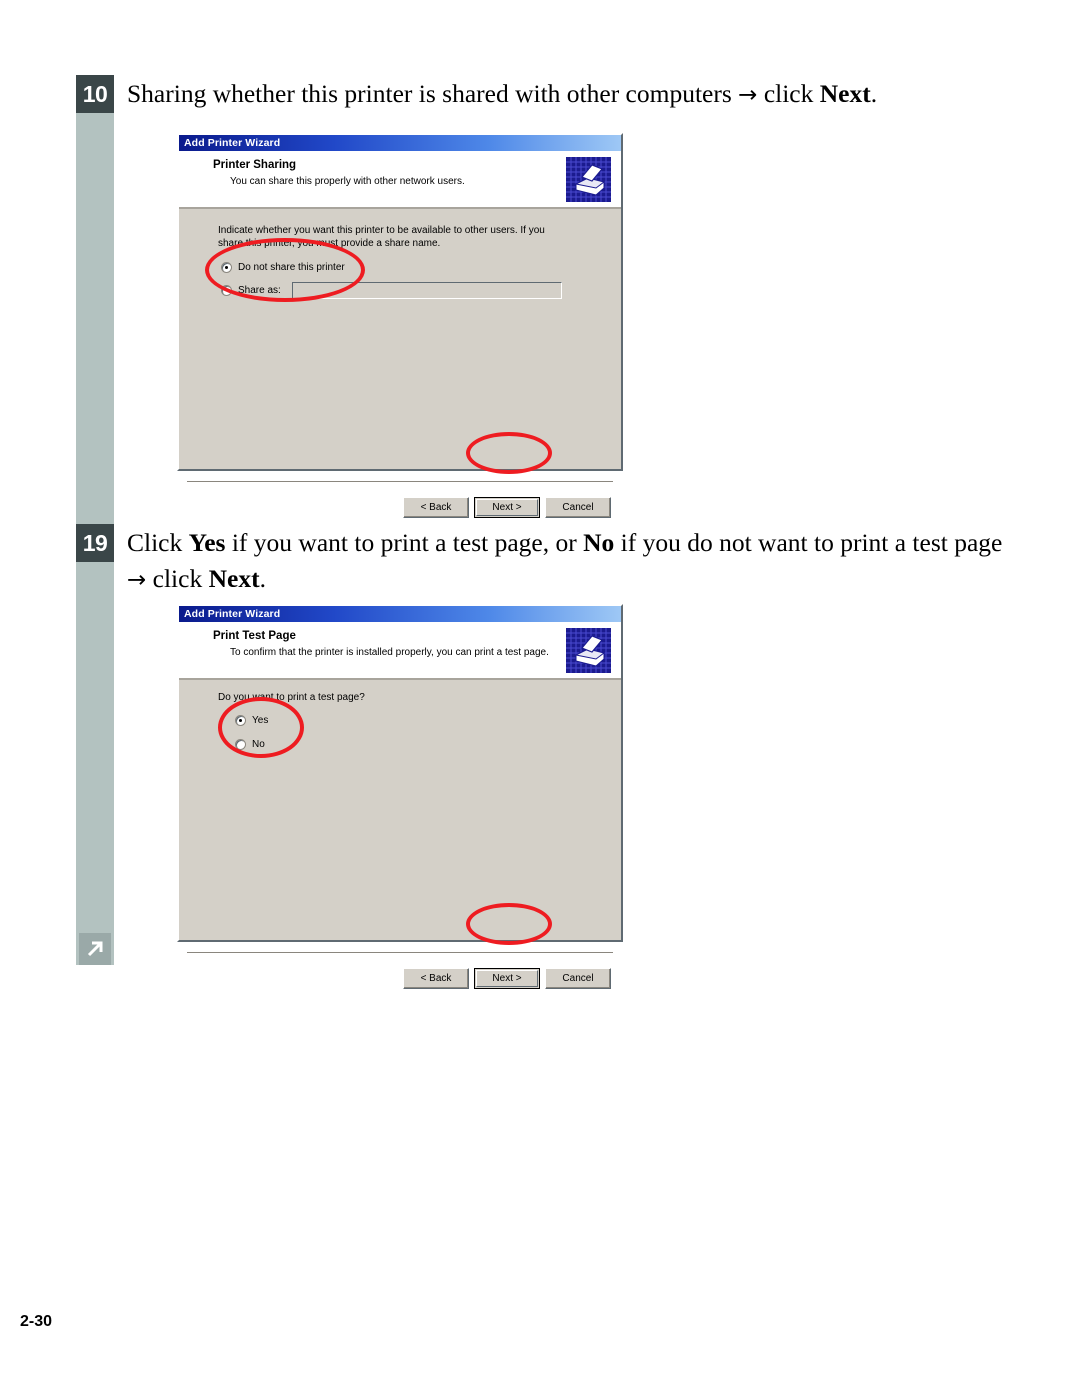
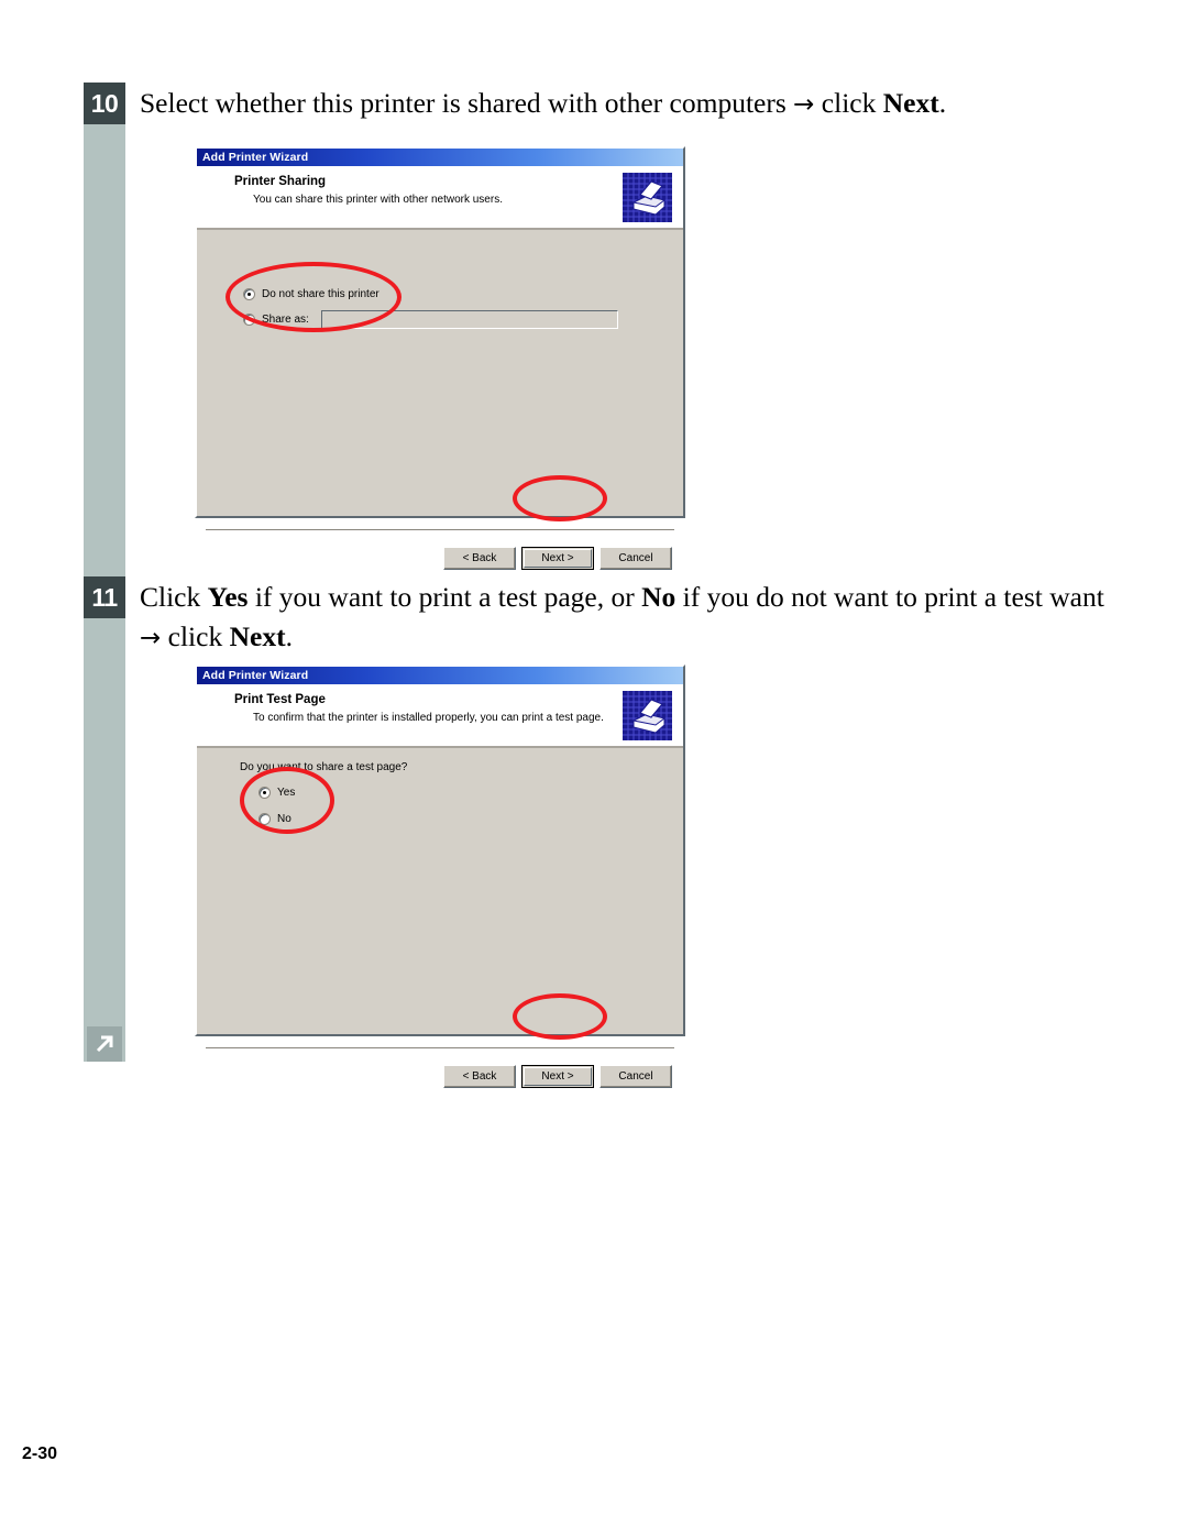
  10
- Sharing whether this printer is shared with other computers → click Next.
+ Select whether this printer is shared with other computers → click Next.
  Add Printer Wizard
  Printer Sharing
- You can share this properly with other network users.
+ You can share this printer with other network users.
- Indicate whether you want this printer to be available to other users. If you share this printer, you must provide a share name.
  Do not share this printer
  Share as:
  < Back
  Next >
  Cancel
- 19
+ 11
- Click Yes if you want to print a test page, or No if you do not want to print a test page → click Next.
+ Click Yes if you want to print a test page, or No if you do not want to print a test want → click Next.
  Add Printer Wizard
  Print Test Page
  To confirm that the printer is installed properly, you can print a test page.
- Do you want to print a test page?
+ Do you want to share a test page?
  Yes
  No
  < Back
  Next >
  Cancel
  2-30
